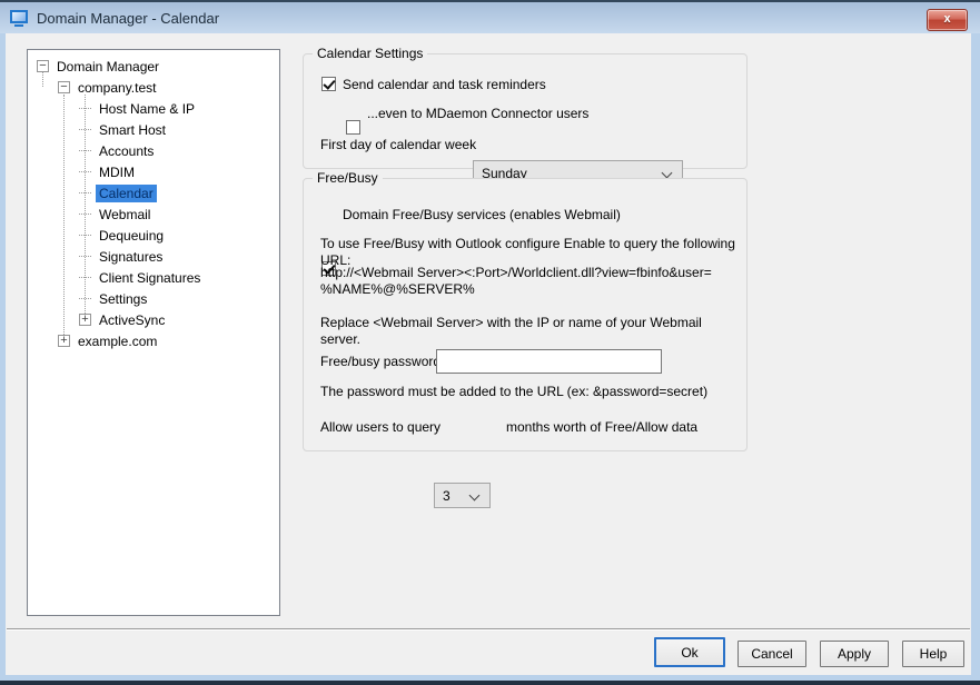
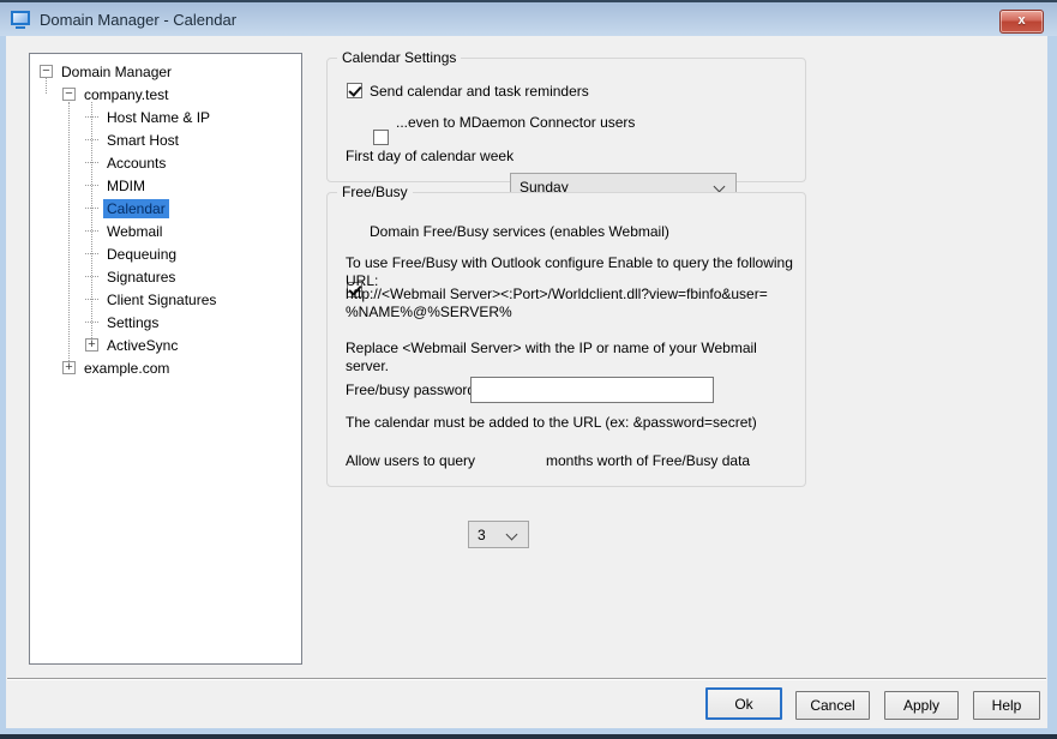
  Domain Manager - Calendar
  x
  −
  Domain Manager
  −
  company.test
  Host Name & IP
  Smart Host
  Accounts
  MDIM
  Calendar
  Webmail
  Dequeuing
  Signatures
  Client Signatures
  Settings
  +
  ActiveSync
  +
  example.com
  Calendar Settings
  Send calendar and task reminders
  ...even to MDaemon Connector users
  First day of calendar week
  Sunday
  Free/Busy
  Domain Free/Busy services (enables Webmail)
  To use Free/Busy with Outlook configure Enable to query the following URL:
  http://<Webmail Server><:Port>/Worldclient.dll?view=fbinfo&user=
  %NAME%@%SERVER%
  Replace <Webmail Server> with the IP or name of your Webmail server.
  Free/busy passwor
- The password must be added to the URL (ex: &password=secret)
+ The calendar must be added to the URL (ex: &password=secret)
  Allow users to query
  3
- months worth of Free/Allow data
+ months worth of Free/Busy data
  Ok
  Cancel
  Apply
  Help
